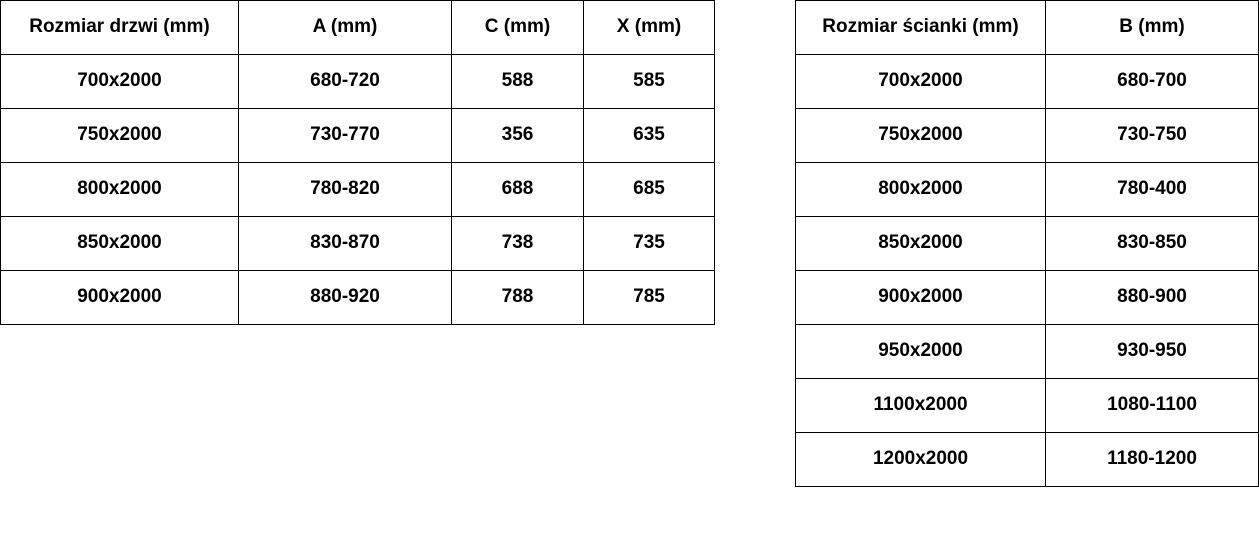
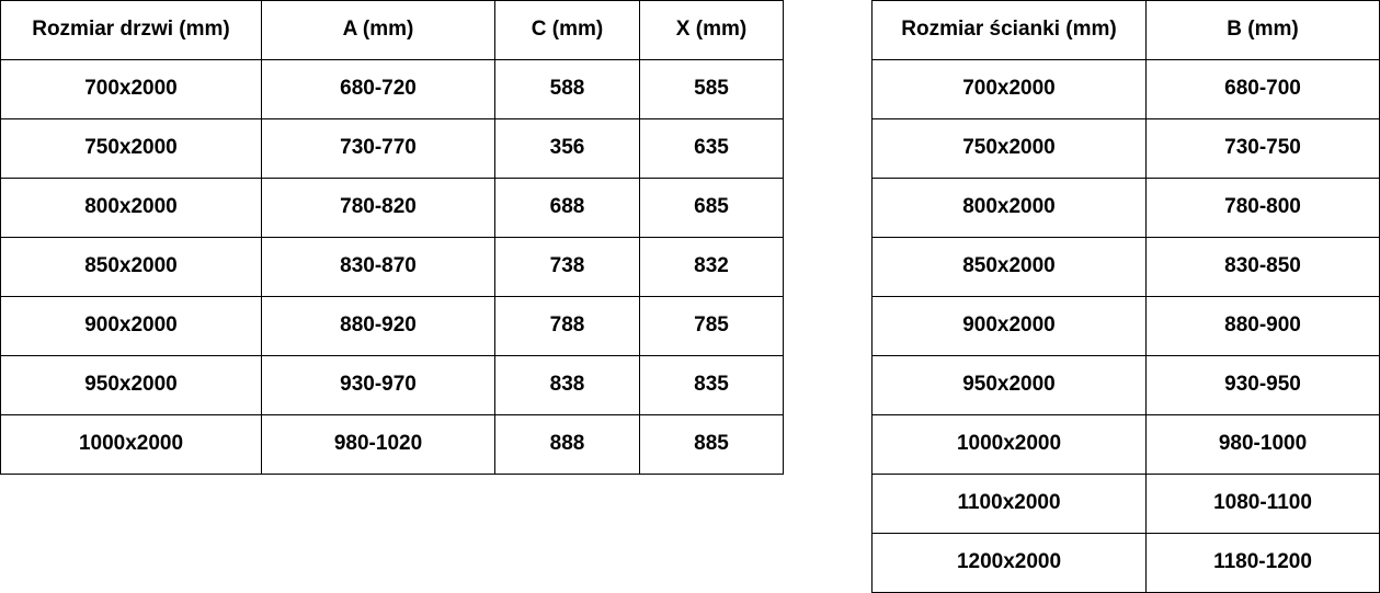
  Rozmiar drzwi (mm)	A (mm)	C (mm)	X (mm)
  700x2000	680-720	588	585
  750x2000	730-770	356	635
  800x2000	780-820	688	685
- 850x2000	830-870	738	735
+ 850x2000	830-870	738	832
  900x2000	880-920	788	785
+ 950x2000	930-970	838	835
+ 1000x2000	980-1020	888	885
  Rozmiar ścianki (mm)	B (mm)
  700x2000	680-700
  750x2000	730-750
- 800x2000	780-400
+ 800x2000	780-800
  850x2000	830-850
  900x2000	880-900
  950x2000	930-950
+ 1000x2000	980-1000
  1100x2000	1080-1100
  1200x2000	1180-1200
